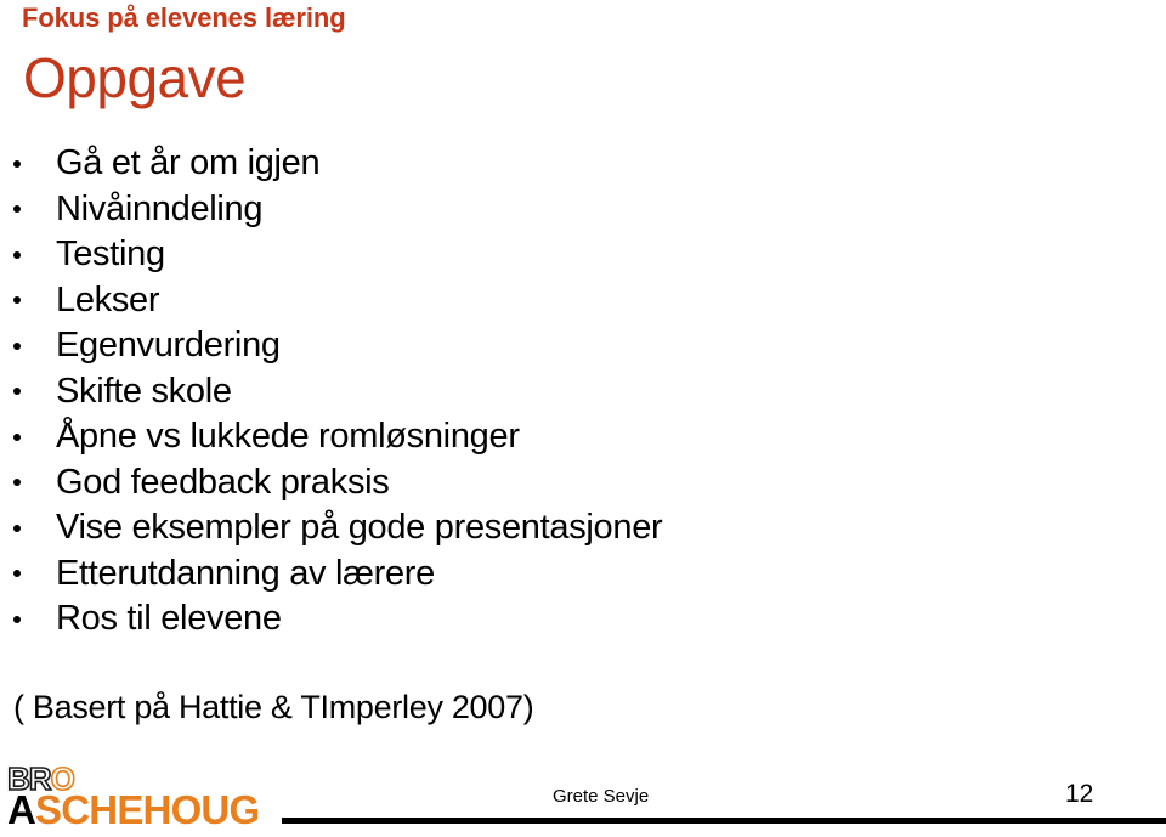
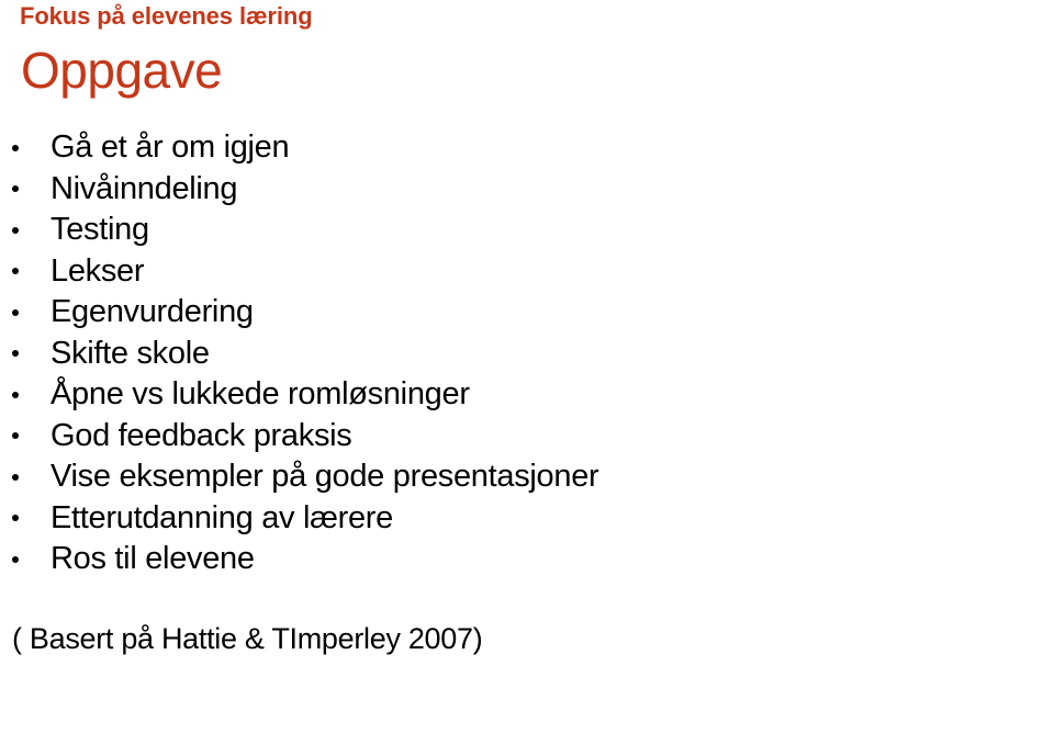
  Fokus på elevenes læring
  Oppgave
  Gå et år om igjen
  Nivåinndeling
  Testing
  Lekser
  Egenvurdering
  Skifte skole
  Åpne vs lukkede romløsninger
  God feedback praksis
  Vise eksempler på gode presentasjoner
  Etterutdanning av lærere
  Ros til elevene
  ( Basert på Hattie & TImperley 2007)
- BRO
- ASCHEHOUG
- Grete Sevje
- 12
